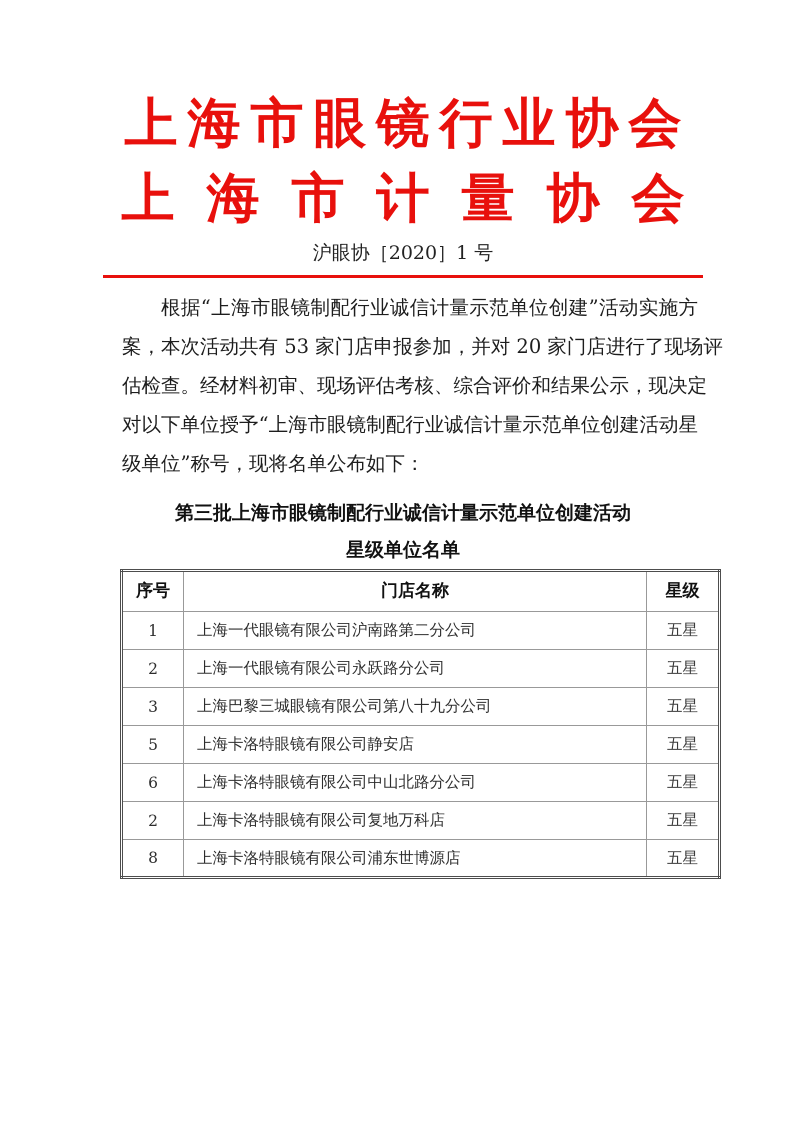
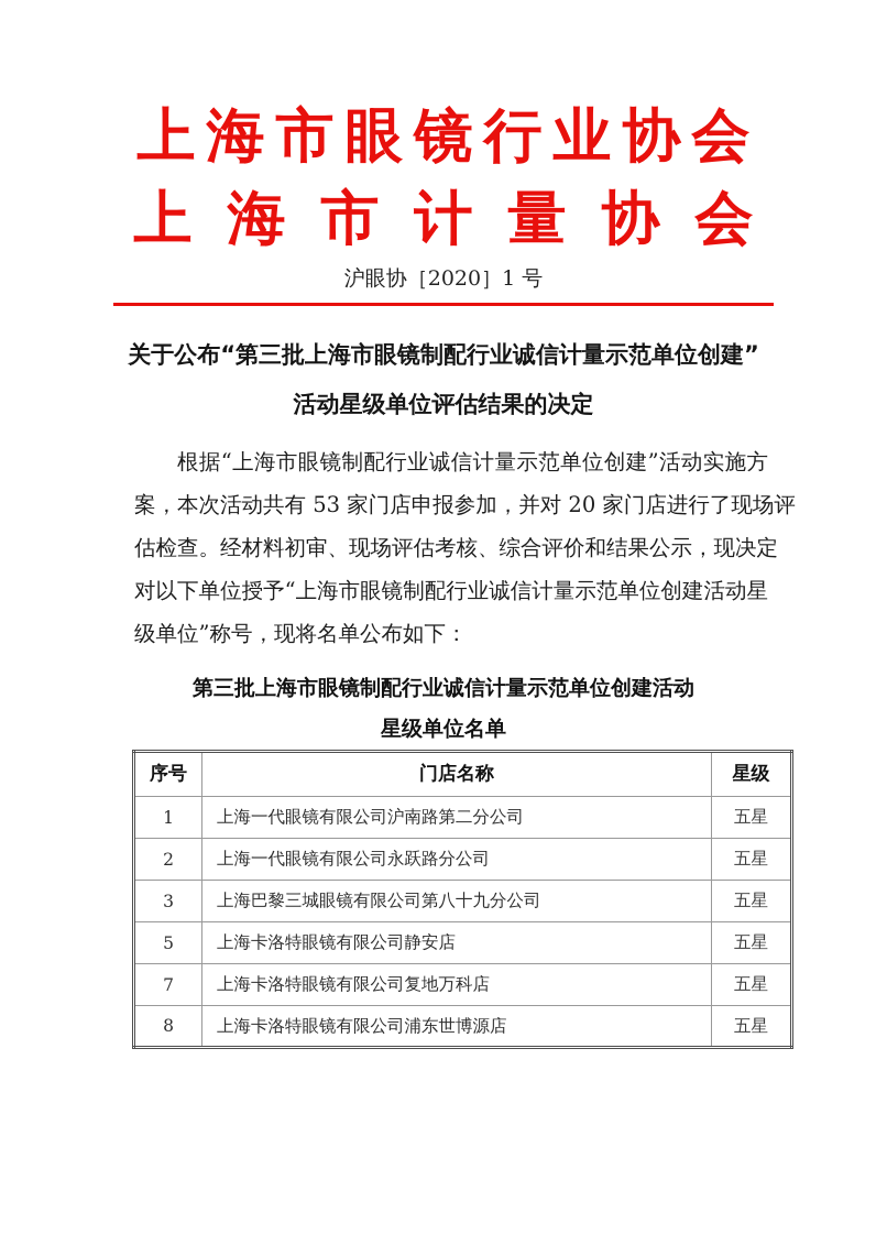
  上海市眼镜行业协会
  上海市计量协会
  沪眼协［2020］1 号
+ 关于公布“第三批上海市眼镜制配行业诚信计量示范单位创建”
+ 活动星级单位评估结果的决定
  根据“上海市眼镜制配行业诚信计量示范单位创建”活动实施方
  案，本次活动共有 53 家门店申报参加，并对 20 家门店进行了现场评
  估检查。经材料初审、现场评估考核、综合评价和结果公示，现决定
  对以下单位授予“上海市眼镜制配行业诚信计量示范单位创建活动星
  级单位”称号，现将名单公布如下：
  第三批上海市眼镜制配行业诚信计量示范单位创建活动
  星级单位名单
  序号	门店名称	星级
  1	上海一代眼镜有限公司沪南路第二分公司	五星
  2	上海一代眼镜有限公司永跃路分公司	五星
  3	上海巴黎三城眼镜有限公司第八十九分公司	五星
  5	上海卡洛特眼镜有限公司静安店	五星
- 6	上海卡洛特眼镜有限公司中山北路分公司	五星
- 2	上海卡洛特眼镜有限公司复地万科店	五星
+ 7	上海卡洛特眼镜有限公司复地万科店	五星
  8	上海卡洛特眼镜有限公司浦东世博源店	五星
